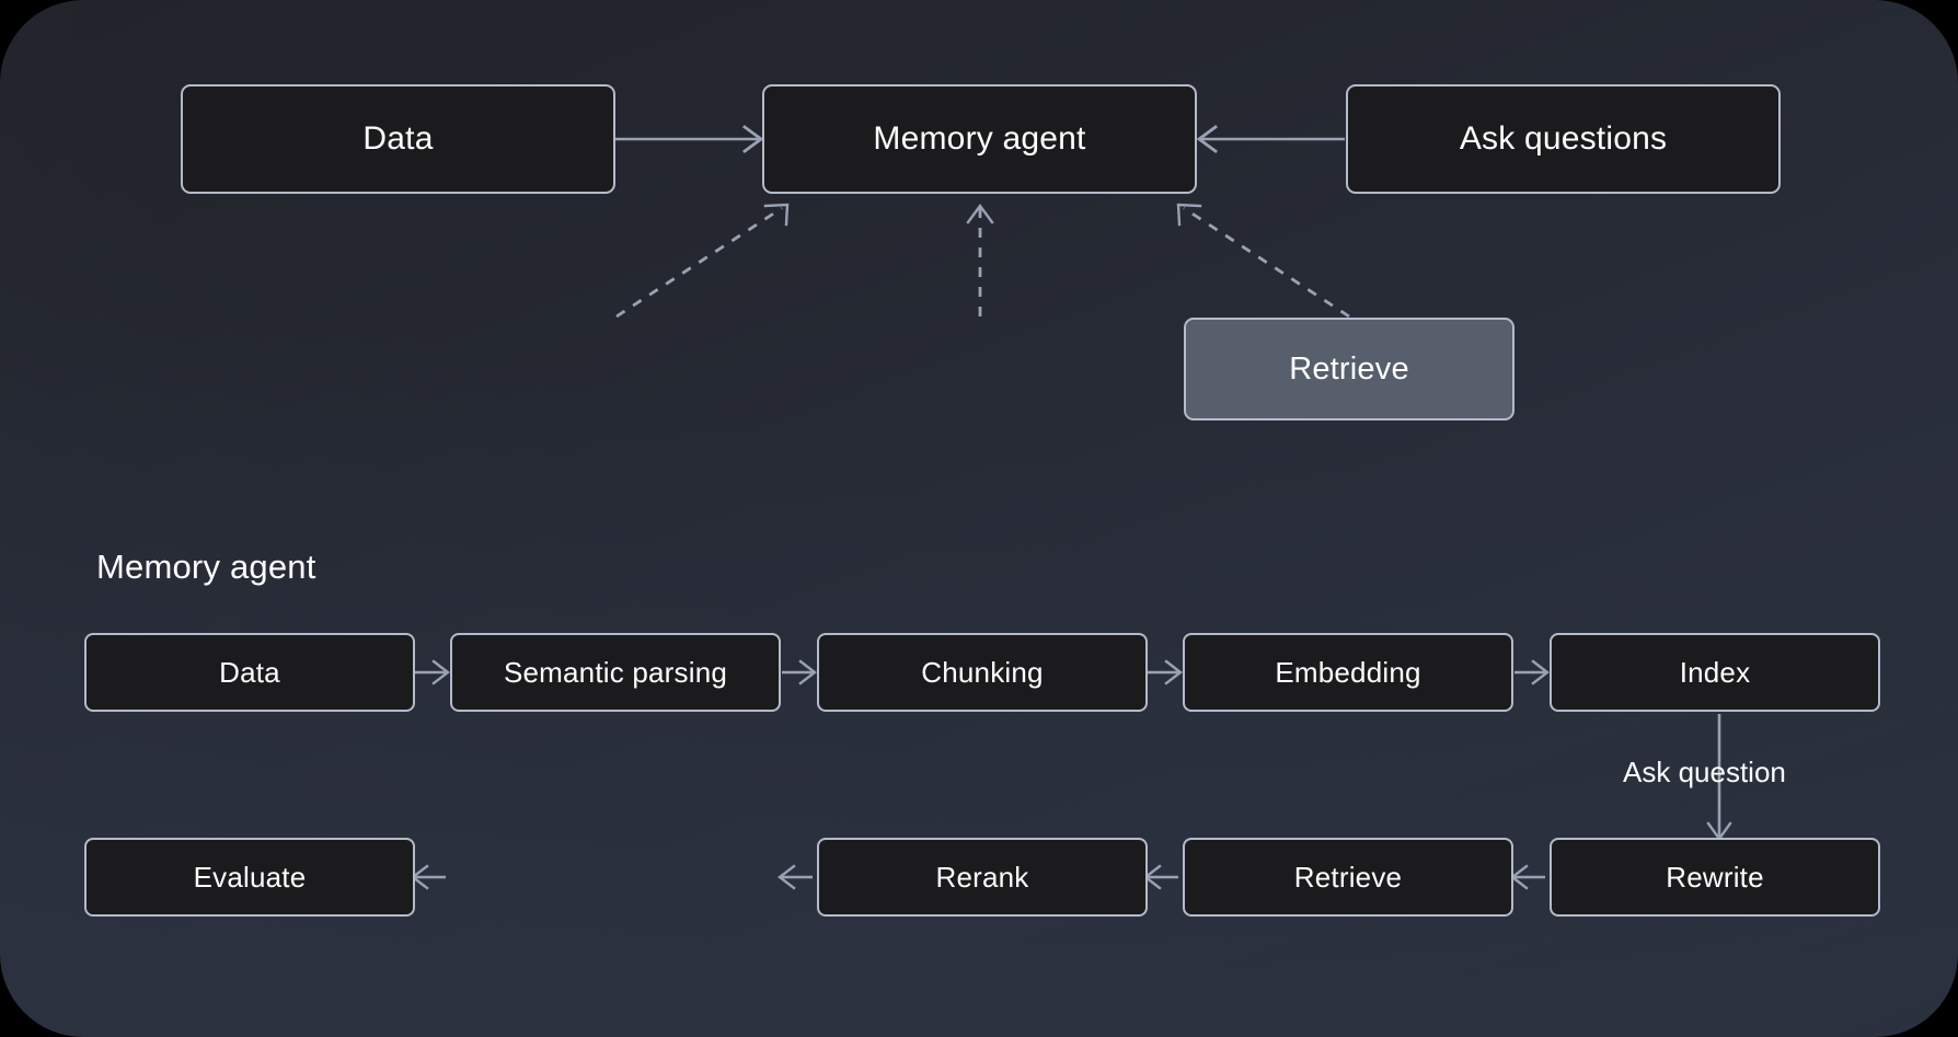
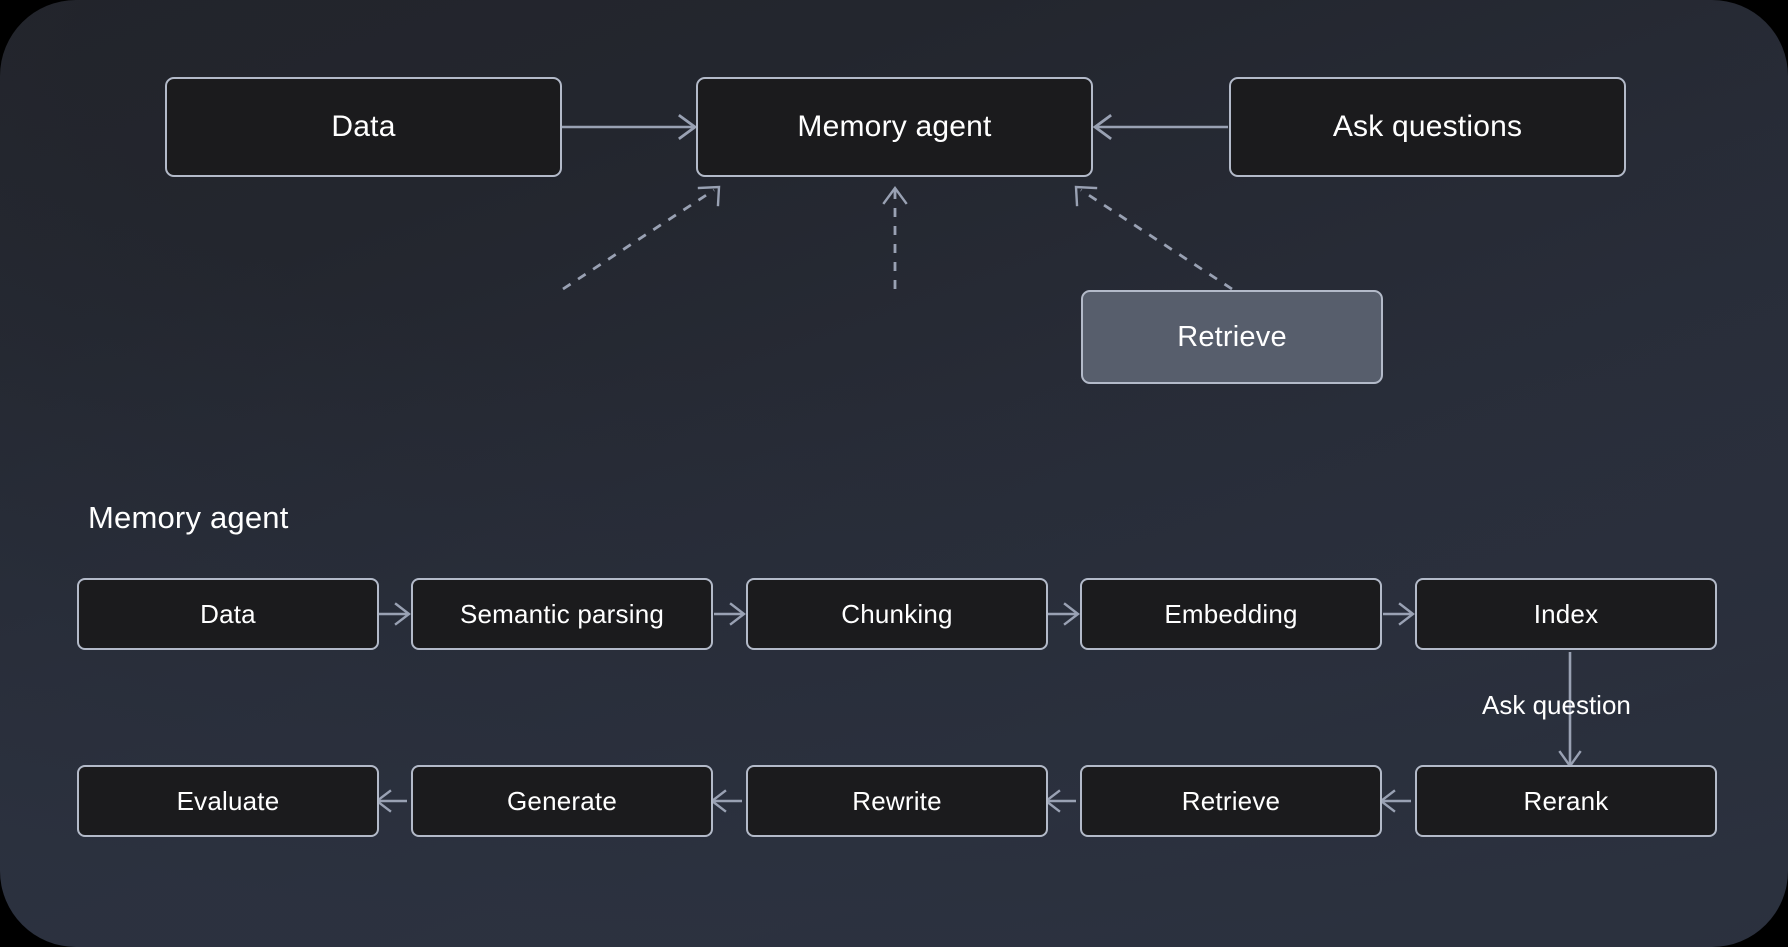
  Data
  Memory agent
  Ask questions
  Retrieve
  Memory agent
  Data
  Semantic parsing
  Chunking
  Embedding
  Index
  Ask question
  Evaluate
+ Generate
- Rerank
+ Rewrite
  Retrieve
- Rewrite
+ Rerank
